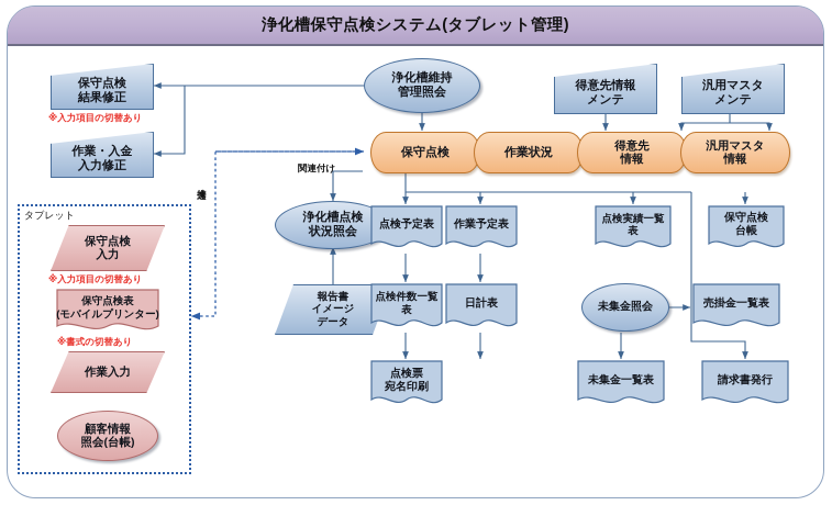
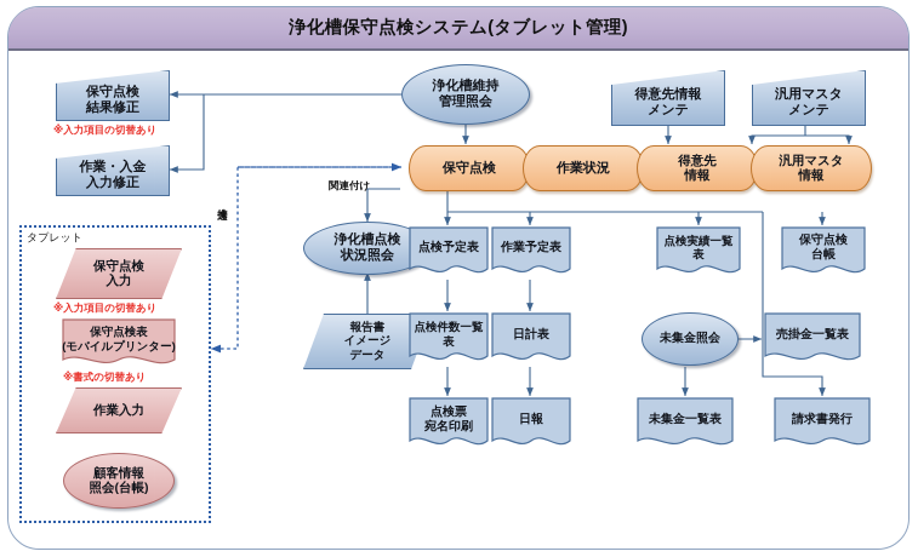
  浄化槽保守点検システム(タブレット管理)
  保守点検
  結果修正
  ※入力項目の切替あり
  作業・入金
  入力修正
  浄化槽維持
  管理照会
  得意先情報
  メンテ
  汎用マスタ
  メンテ
  保守点検
  作業状況
  得意先
  情報
  汎用マスタ
  情報
  関連付け
  浄化槽点検
  状況照会
  報告書
  イメージ
  データ
  点検予定表
  作業予定表
  点検実績一覧
  表
  保守点検
  台帳
  点検件数一覧
  表
  日計表
  未集金照会
  売掛金一覧表
  点検票
  宛名印刷
+ 日報
  未集金一覧表
  請求書発行
  タブレット
  保守点検
  入力
  ※入力項目の切替あり
  保守点検表
  (モバイルプリンター)
  ※書式の切替あり
  作業入力
  顧客情報
  照会(台帳)
